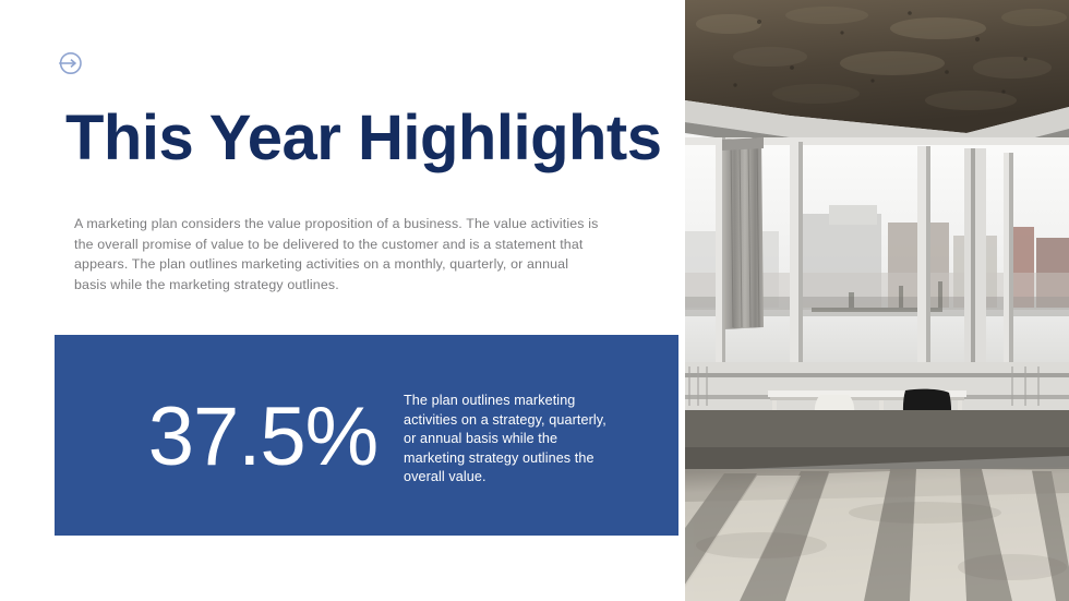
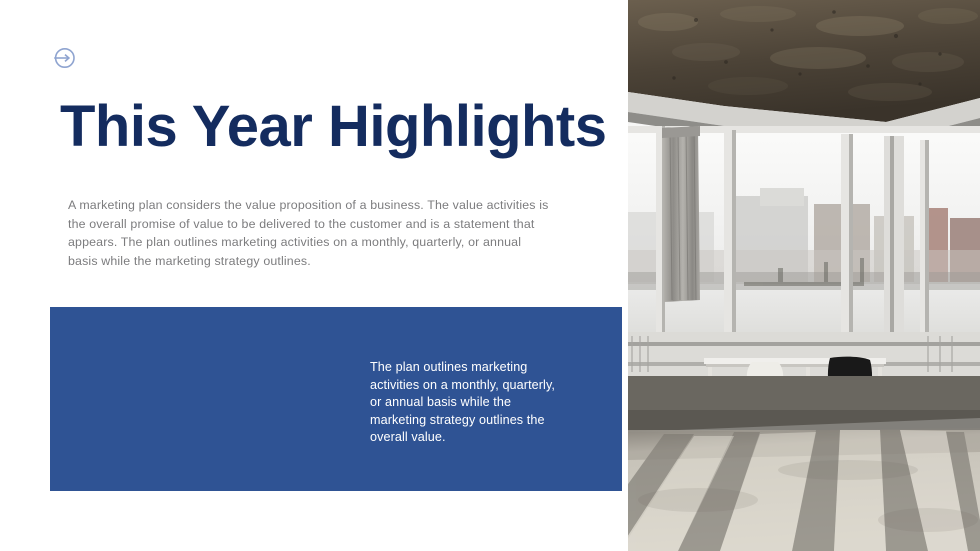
  This Year Highlights
  A marketing plan considers the value proposition of a business. The value activities is the overall promise of value to be delivered to the customer and is a statement that appears. The plan outlines marketing activities on a monthly, quarterly, or annual basis while the marketing strategy outlines.
- 37.5%
- The plan outlines marketing activities on a strategy, quarterly, or annual basis while the marketing strategy outlines the overall value.
+ The plan outlines marketing activities on a monthly, quarterly, or annual basis while the marketing strategy outlines the overall value.
